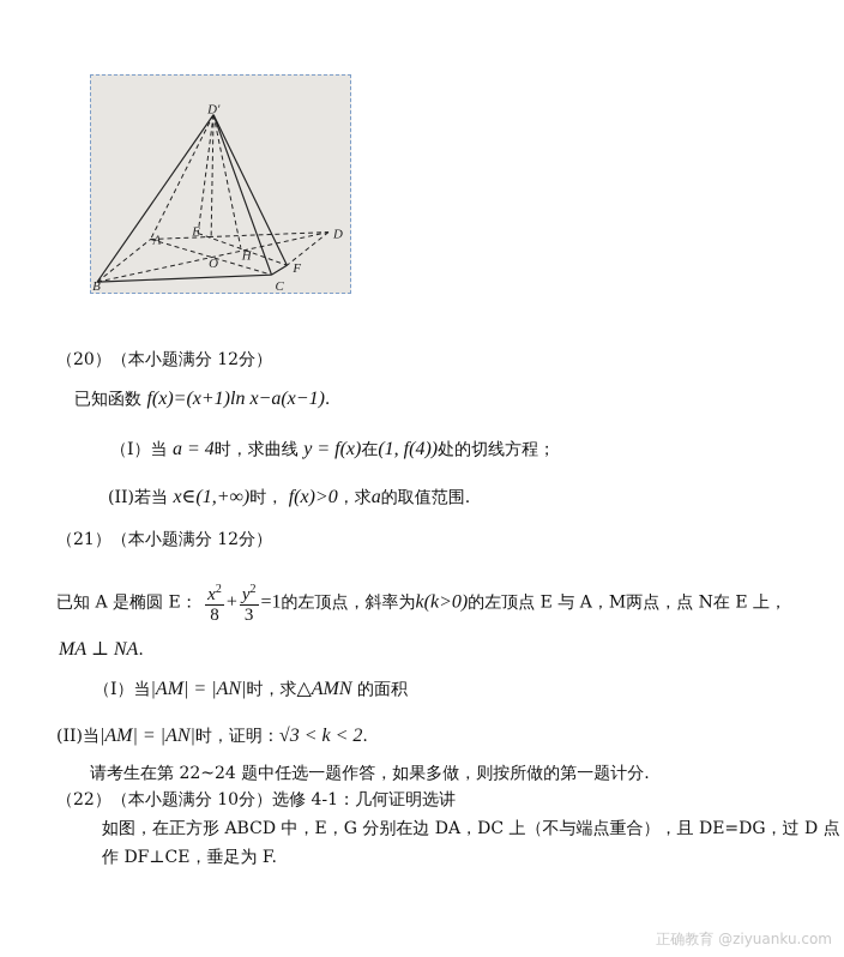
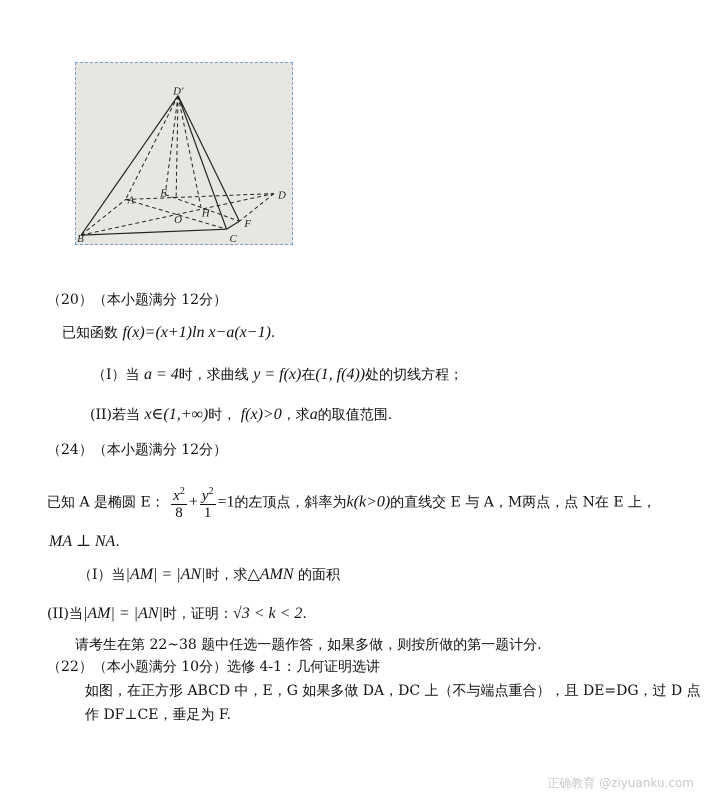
  D'
  A
  B
  C
  D
  E
  F
  H
  O
  （20）（本小题满分 12分）
  已知函数 f(x)=(x+1)ln x−a(x−1).
  （I）当 a = 4时，求曲线 y = f(x)在(1, f(4))处的切线方程；
  (II)若当 x∈(1,+∞)时， f(x)>0，求a的取值范围.
- （21）（本小题满分 12分）
+ （24）（本小题满分 12分）
  已知 A 是椭圆 E：
  x2
  8
  +
  y2
- 3
+ 1
- =1的左顶点，斜率为k(k>0)的左顶点 E 与 A，M两点，点 N在 E 上，
+ =1的左顶点，斜率为k(k>0)的直线交 E 与 A，M两点，点 N在 E 上，
  MA ⊥ NA.
  （I）当|AM| = |AN|时，求△AMN 的面积
  (II)当|AM| = |AN|时，证明：√3 < k < 2.
- 请考生在第 22~24 题中任选一题作答，如果多做，则按所做的第一题计分.
+ 请考生在第 22~38 题中任选一题作答，如果多做，则按所做的第一题计分.
  （22）（本小题满分 10分）选修 4-1：几何证明选讲
- 如图，在正方形 ABCD 中，E，G 分别在边 DA，DC 上（不与端点重合），且 DE=DG，过 D 点
+ 如图，在正方形 ABCD 中，E，G 如果多做 DA，DC 上（不与端点重合），且 DE=DG，过 D 点
  作 DF⊥CE，垂足为 F.
  正确教育 @ziyuanku.com
